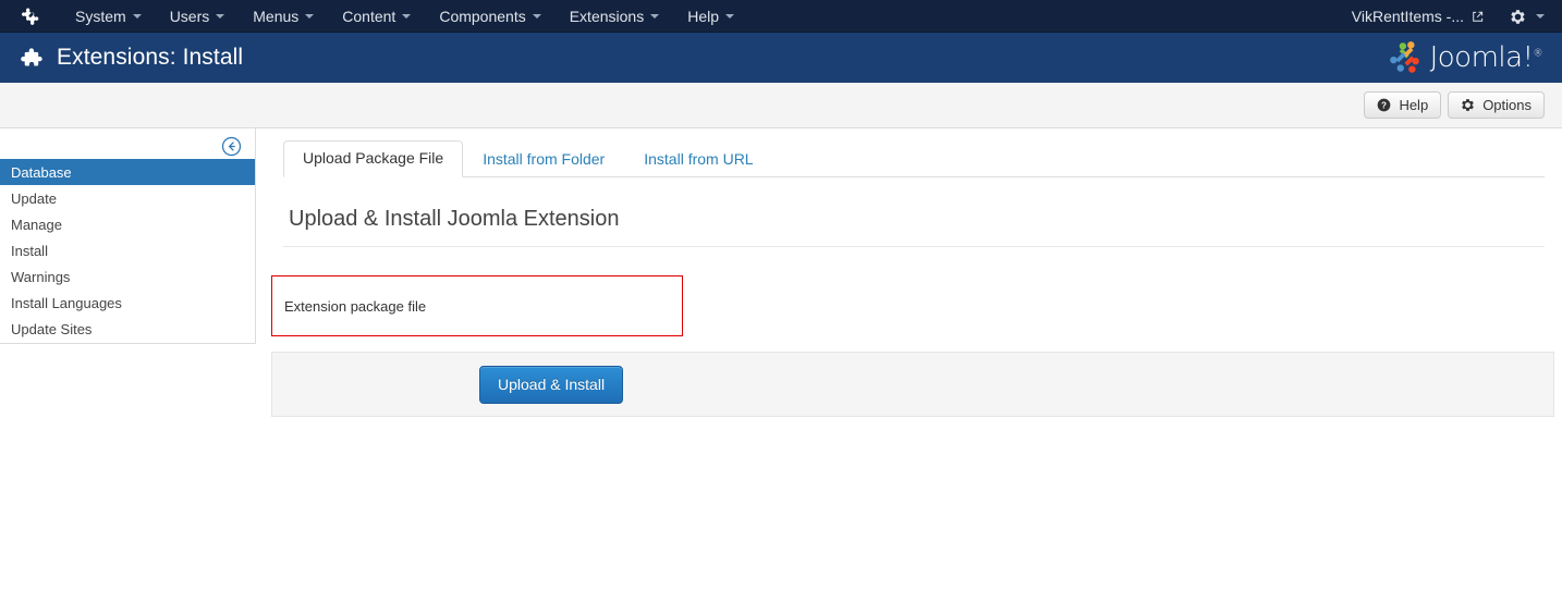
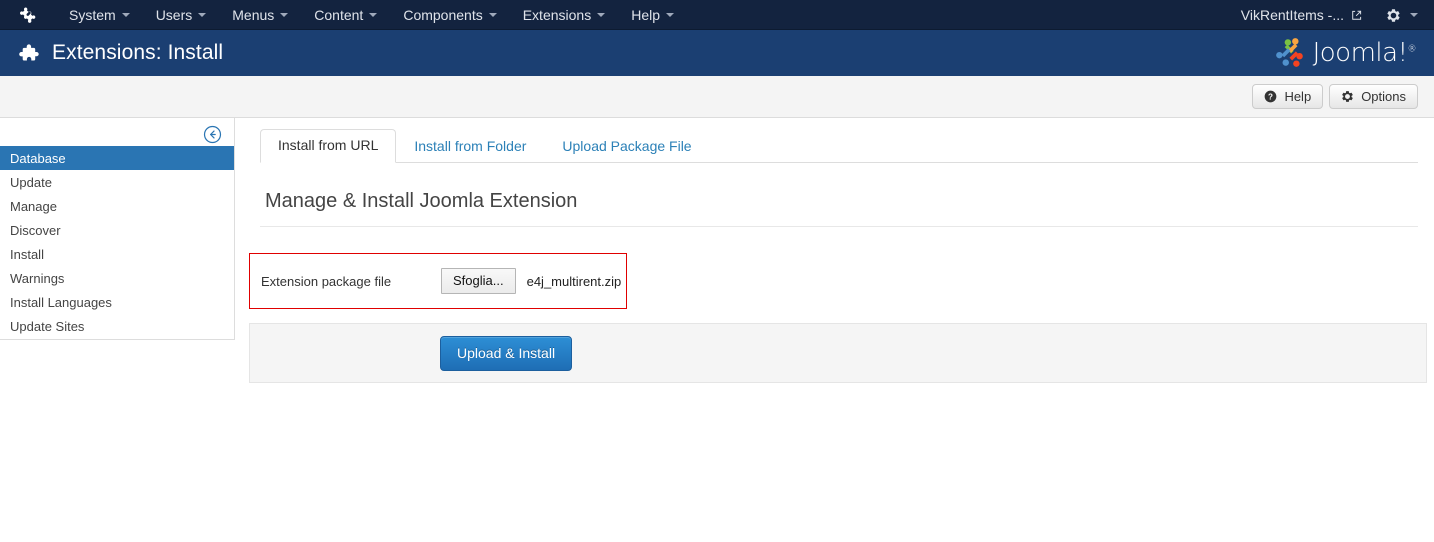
  System
  Users
  Menus
  Content
  Components
  Extensions
  Help
  VikRentItems -...
  Extensions: Install
  Joomla!®
  ?
  Help
  Options
  Database
  Update
  Manage
+ Discover
  Install
  Warnings
  Install Languages
  Update Sites
- Upload Package File
+ Install from URL
  Install from Folder
- Install from URL
+ Upload Package File
- Upload & Install Joomla Extension
+ Manage & Install Joomla Extension
  Extension package file
+ Sfoglia...
+ e4j_multirent.zip
  Upload & Install
